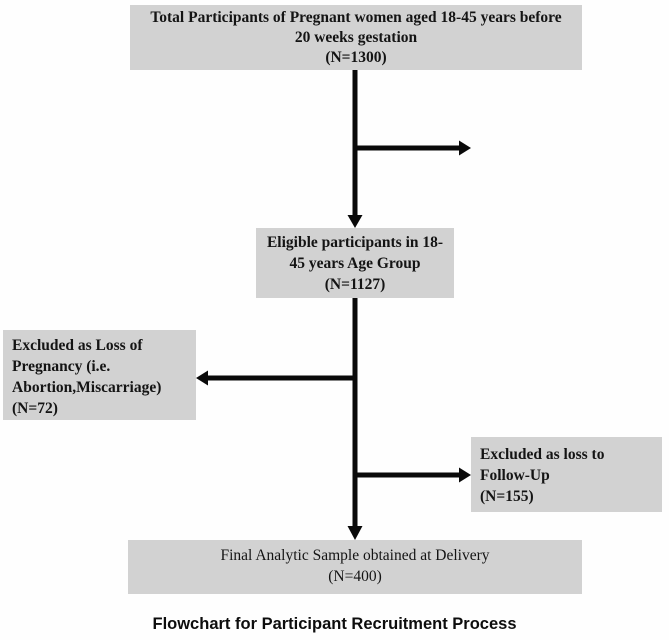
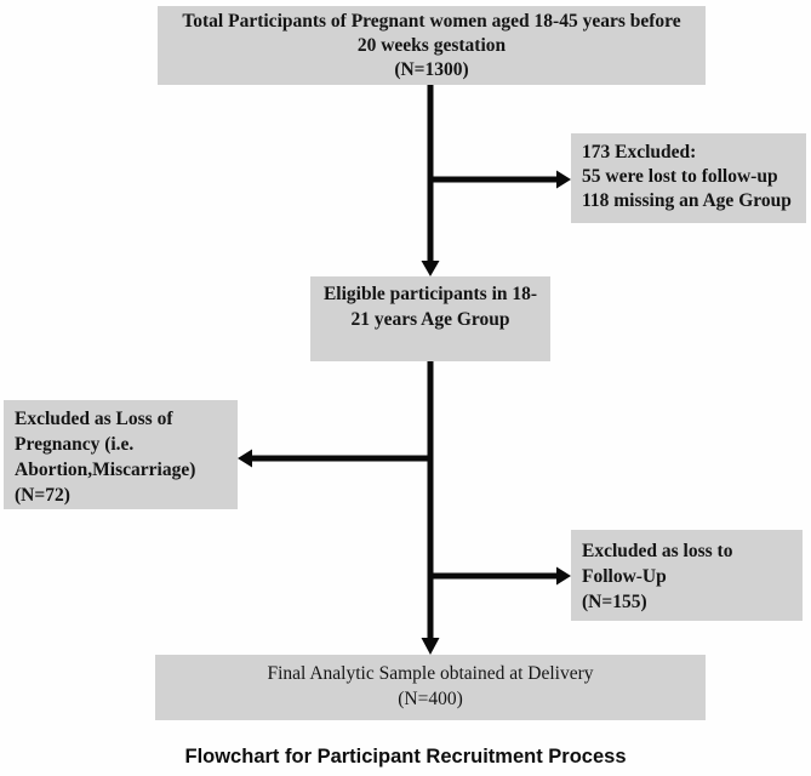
  Total Participants of Pregnant women aged 18-45 years before
  20 weeks gestation
  (N=1300)
+ 173 Excluded:
+ 55 were lost to follow-up
+ 118 missing an Age Group
  Eligible participants in 18-
- 45 years Age Group
+ 21 years Age Group
- (N=1127)
  Excluded as Loss of
  Pregnancy (i.e.
  Abortion,Miscarriage)
  (N=72)
  Excluded as loss to
  Follow-Up
  (N=155)
  Final Analytic Sample obtained at Delivery
  (N=400)
  Flowchart for Participant Recruitment Process
